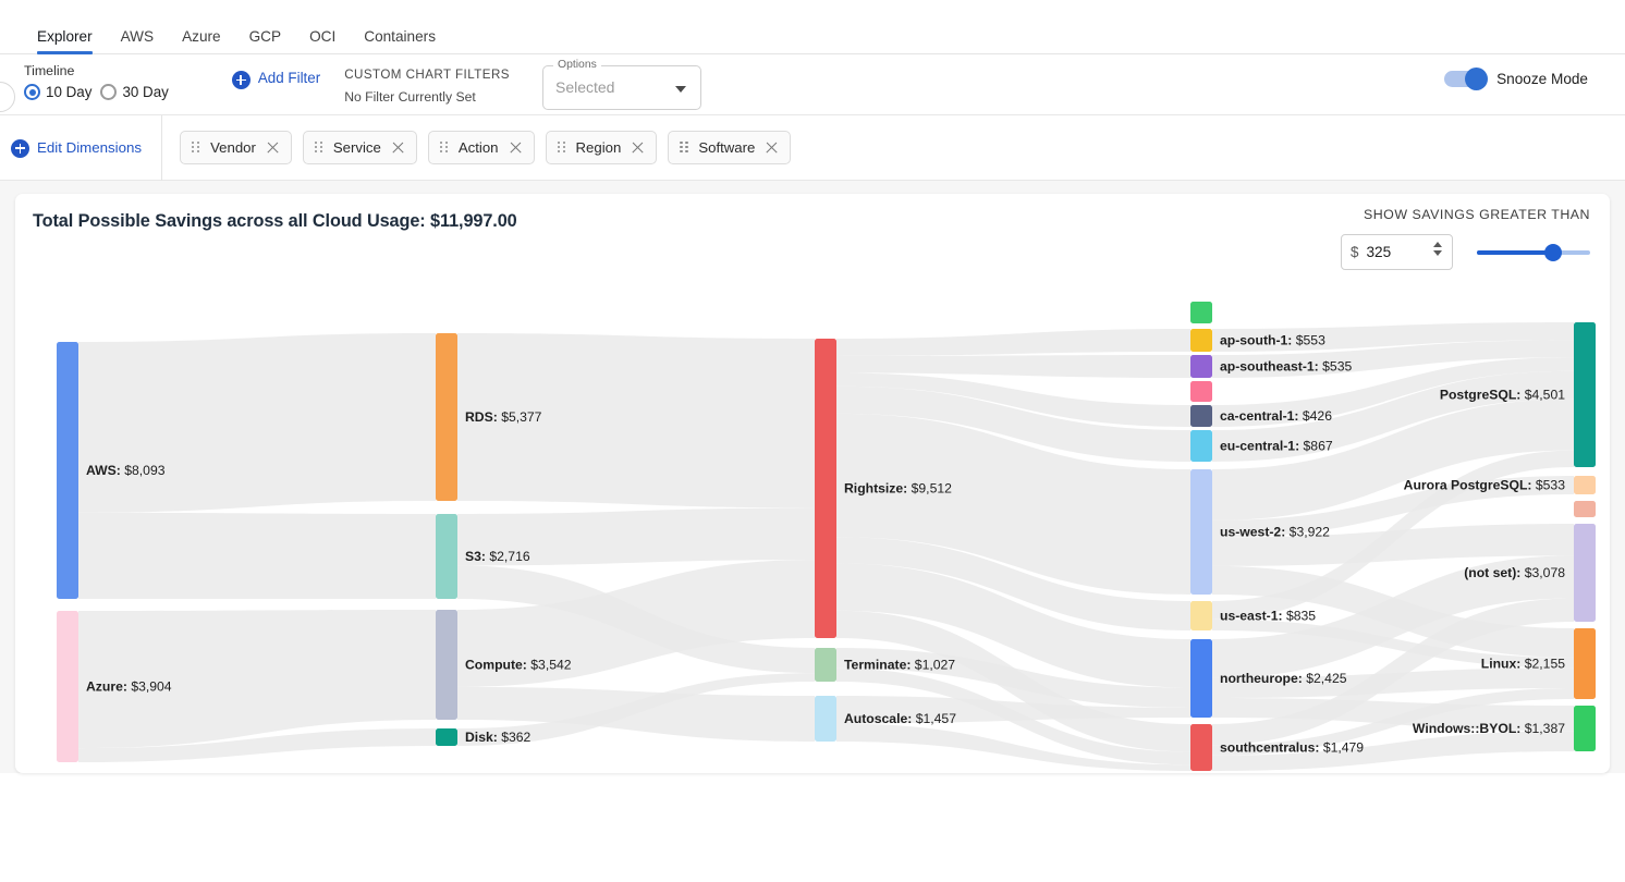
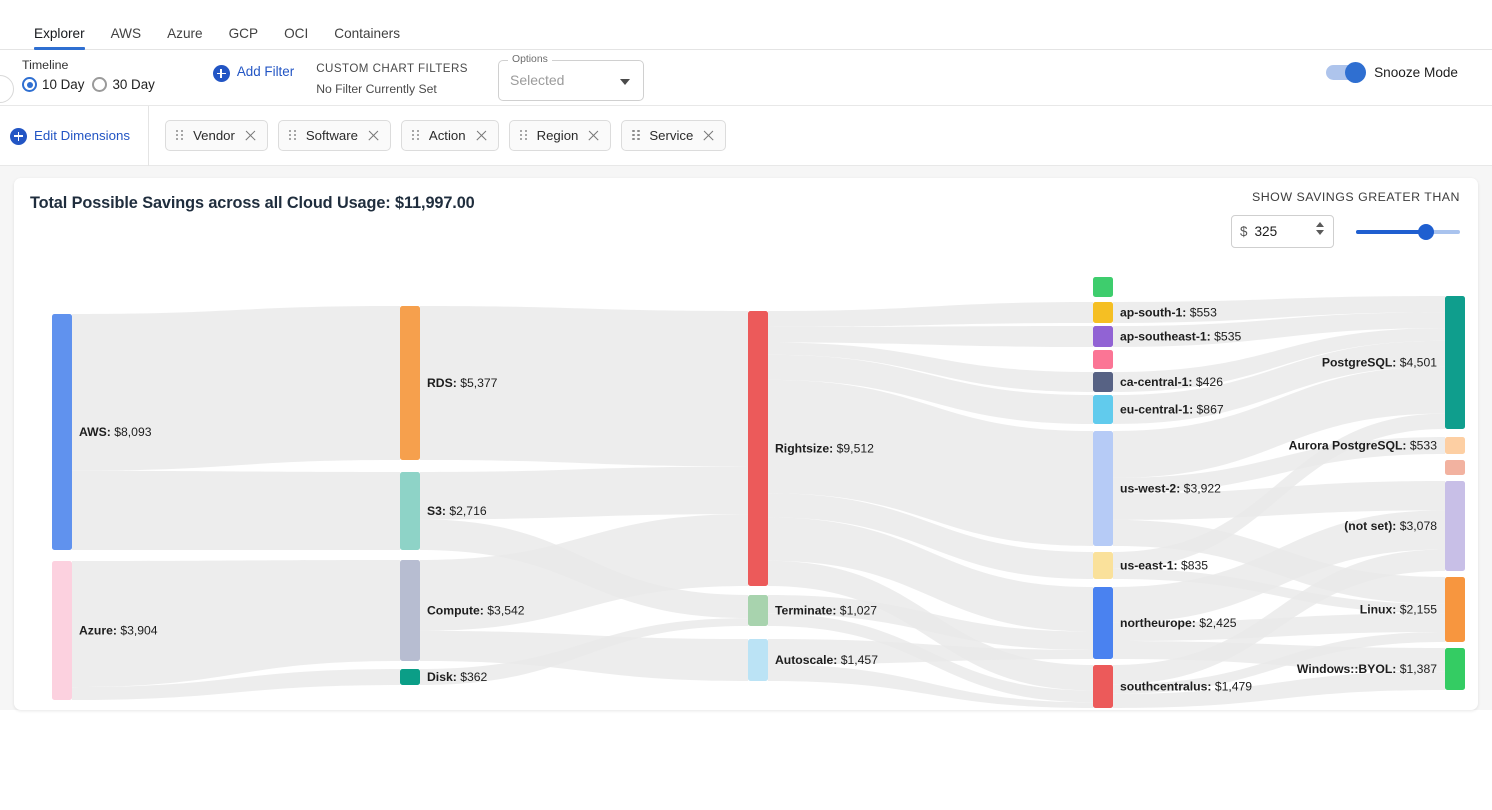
  Explorer
  AWS
  Azure
  GCP
  OCI
  Containers
  Timeline
  10 Day
  30 Day
  Add Filter
  CUSTOM CHART FILTERS
  No Filter Currently Set
  Options
  Selected
  Snooze Mode
  Edit Dimensions
  Vendor
- Service
+ Software
  Action
  Region
- Software
+ Service
  Total Possible Savings across all Cloud Usage: $11,997.00
  SHOW SAVINGS GREATER THAN
  $
  325
  AWS: $8,093
  Azure: $3,904
  RDS: $5,377
  S3: $2,716
  Compute: $3,542
  Disk: $362
  Rightsize: $9,512
  Terminate: $1,027
  Autoscale: $1,457
  ap-south-1: $553
  ap-southeast-1: $535
  ca-central-1: $426
  eu-central-1: $867
  us-west-2: $3,922
  us-east-1: $835
  northeurope: $2,425
  southcentralus: $1,479
  PostgreSQL: $4,501
  Aurora PostgreSQL: $533
  (not set): $3,078
  Linux: $2,155
  Windows::BYOL: $1,387
